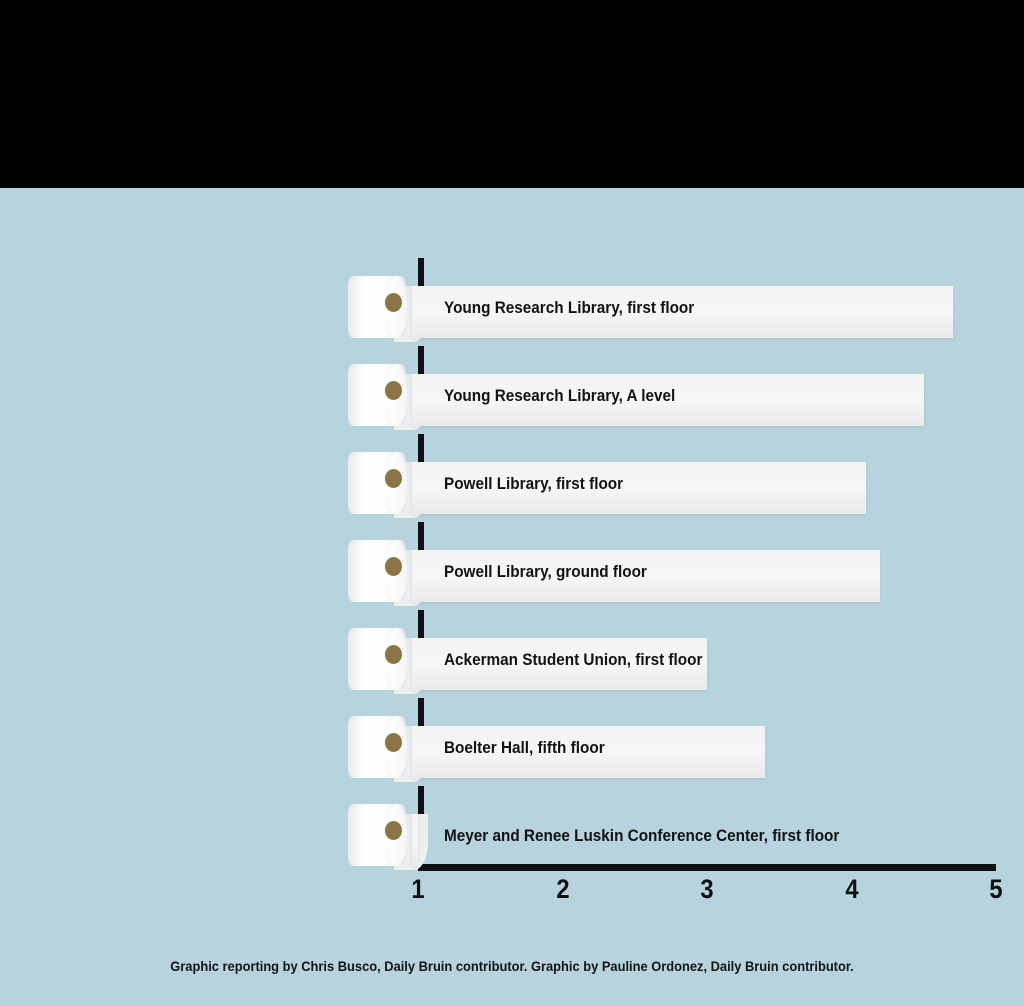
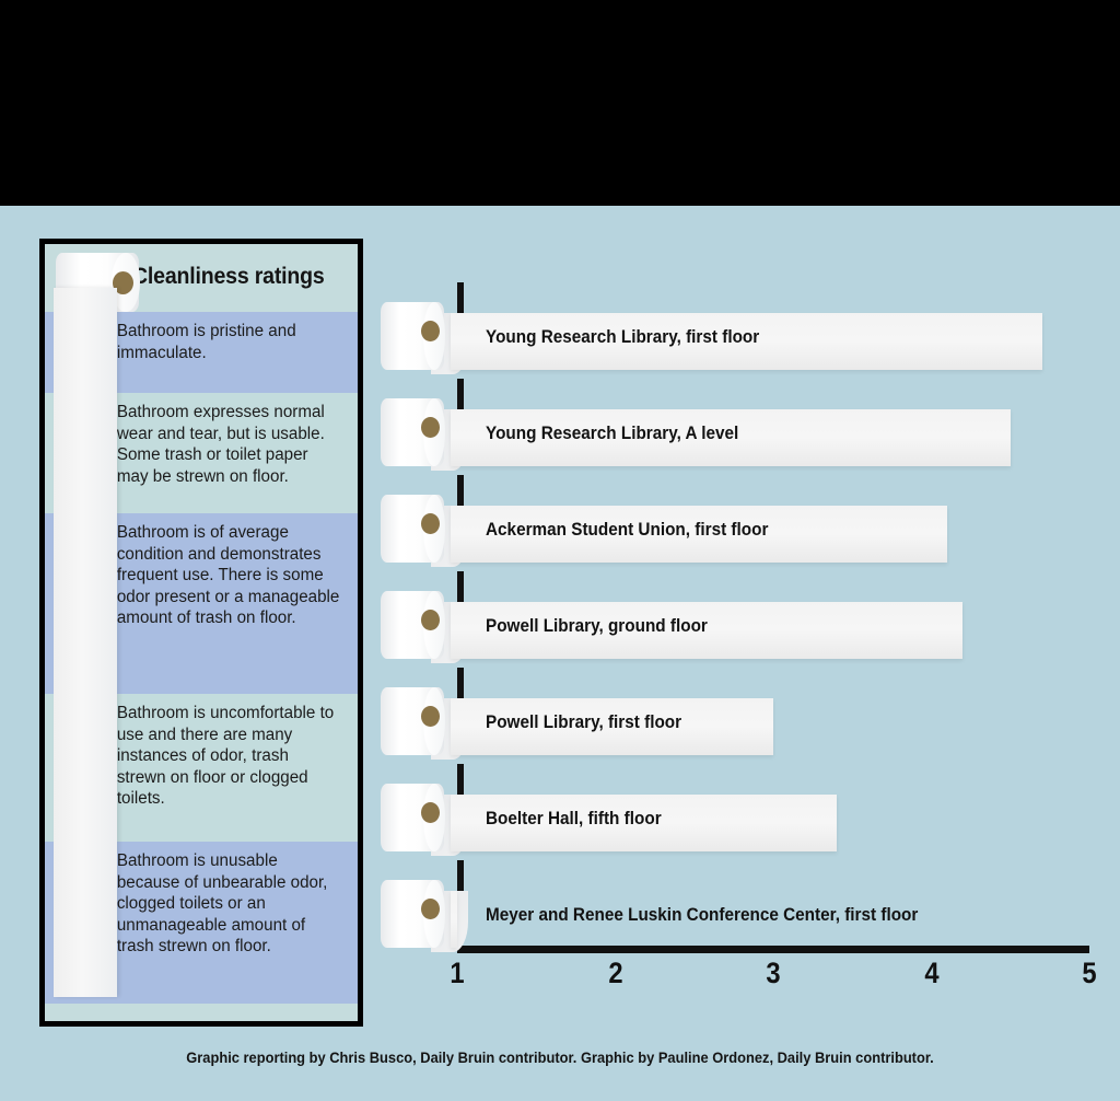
+ Cleanliness ratings
+ Bathroom is pristine and immaculate.
+ Bathroom expresses normal wear and tear, but is usable. Some trash or toilet paper may be strewn on floor.
+ Bathroom is of average condition and demonstrates frequent use. There is some odor present or a manageable amount of trash on floor.
+ Bathroom is uncomfortable to use and there are many instances of odor, trash strewn on floor or clogged toilets.
+ Bathroom is unusable because of unbearable odor, clogged toilets or an unmanageable amount of trash strewn on floor.
  Young Research Library, first floor
  Young Research Library, A level
- Powell Library, first floor
+ Ackerman Student Union, first floor
  Powell Library, ground floor
- Ackerman Student Union, first floor
+ Powell Library, first floor
  Boelter Hall, fifth floor
  Meyer and Renee Luskin Conference Center, first floor
  1
  2
  3
  4
  5
  Graphic reporting by Chris Busco, Daily Bruin contributor. Graphic by Pauline Ordonez, Daily Bruin contributor.
